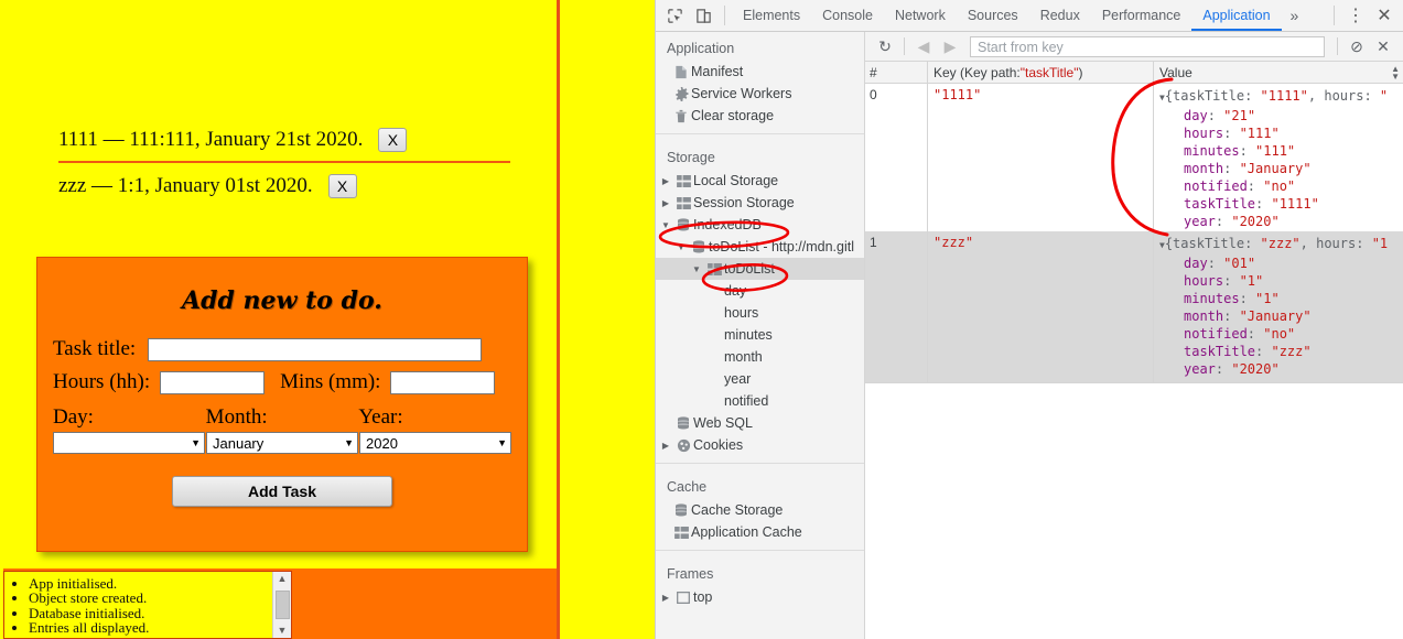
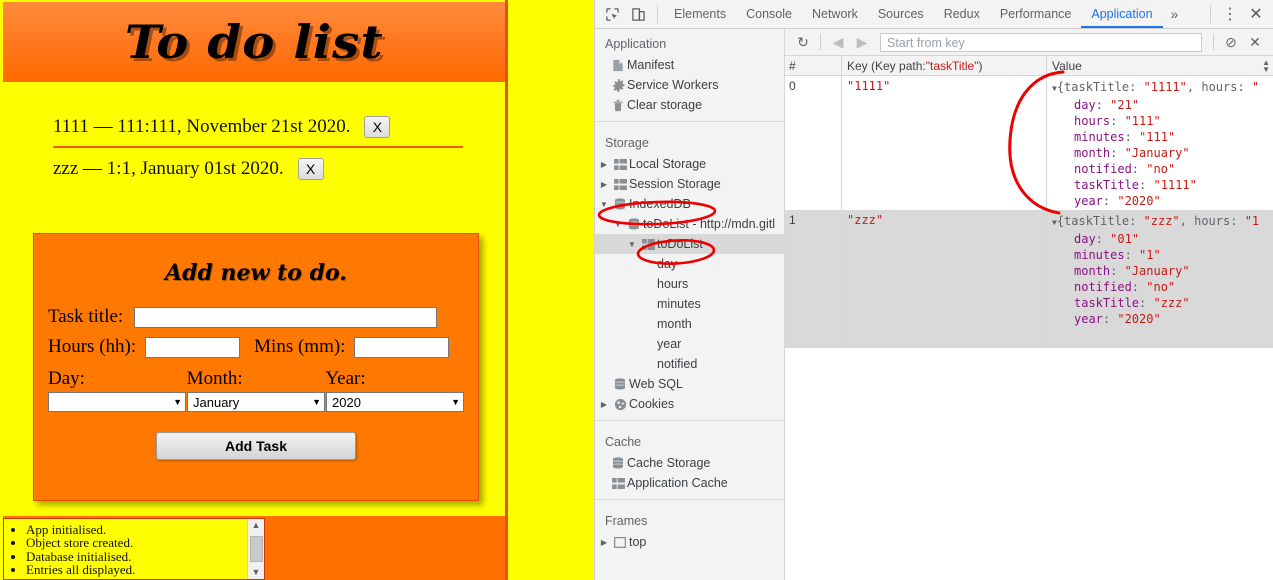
+ To do list
- 1111 — 111:111, January 21st 2020.
+ 1111 — 111:111, November 21st 2020.
  X
  zzz — 1:1, January 01st 2020.
  X
  Add new to do.
  Task title:
  Hours (hh):
  Mins (mm):
  Day:
  Month:
  Year:
  ▼
  January
  ▼
  2020
  ▼
  Add Task
  App initialised.
  Object store created.
  Database initialised.
  Entries all displayed.
  ▲
  ▼
  Elements
  Console
  Network
  Sources
  Redux
  Performance
  Application
  »
  ⋮
  ✕
  Application
  Manifest
  Service Workers
  Clear storage
  Storage
  ▶
  Local Storage
  ▶
  Session Storage
  ▼
  ▼
  ist - http://mdn.gitl
  ▼
  toDoList
  hours
  minutes
  month
  year
  notified
  Web SQL
  ▶
  Cookies
  Cache
  Cache Storage
  Application Cache
  Frames
  ▶
  top
  ↻
  ◀
  ▶
  Start from key
  ⊘
  ✕
  #
  Key (Key path:
  "taskTitle"
  )
  Value
  ▲
  ▼
  0
  "1111"
  ▼{taskTitle: "1111", hours: "
  day: "21"
  hours: "111"
  minutes: "111"
  month: "January"
  notified: "no"
  taskTitle: "1111"
  year: "2020"
  1
  "zzz"
  ▼{taskTitle: "zzz", hours: "1
  day: "01"
- hours: "1"
  minutes: "1"
  month: "January"
  notified: "no"
  taskTitle: "zzz"
  year: "2020"
